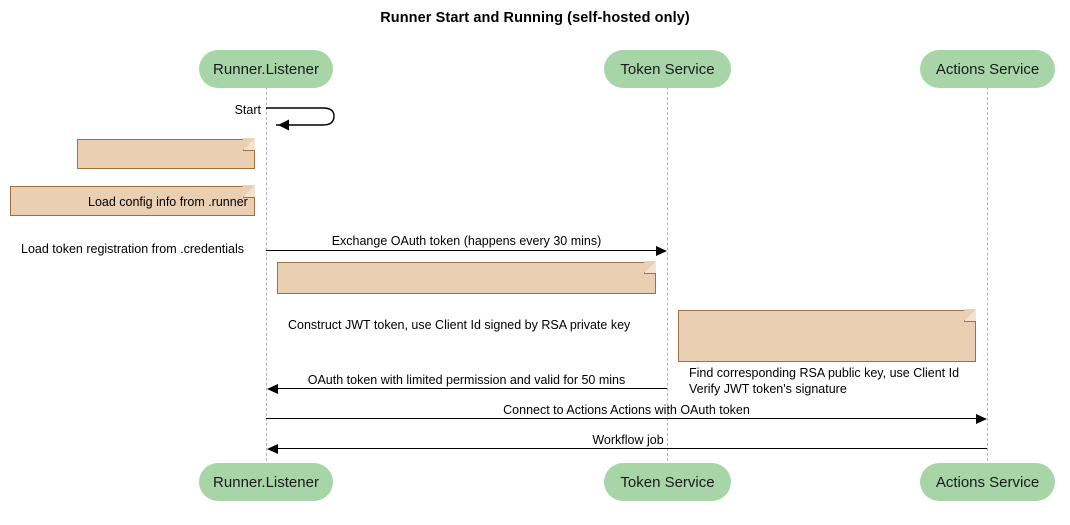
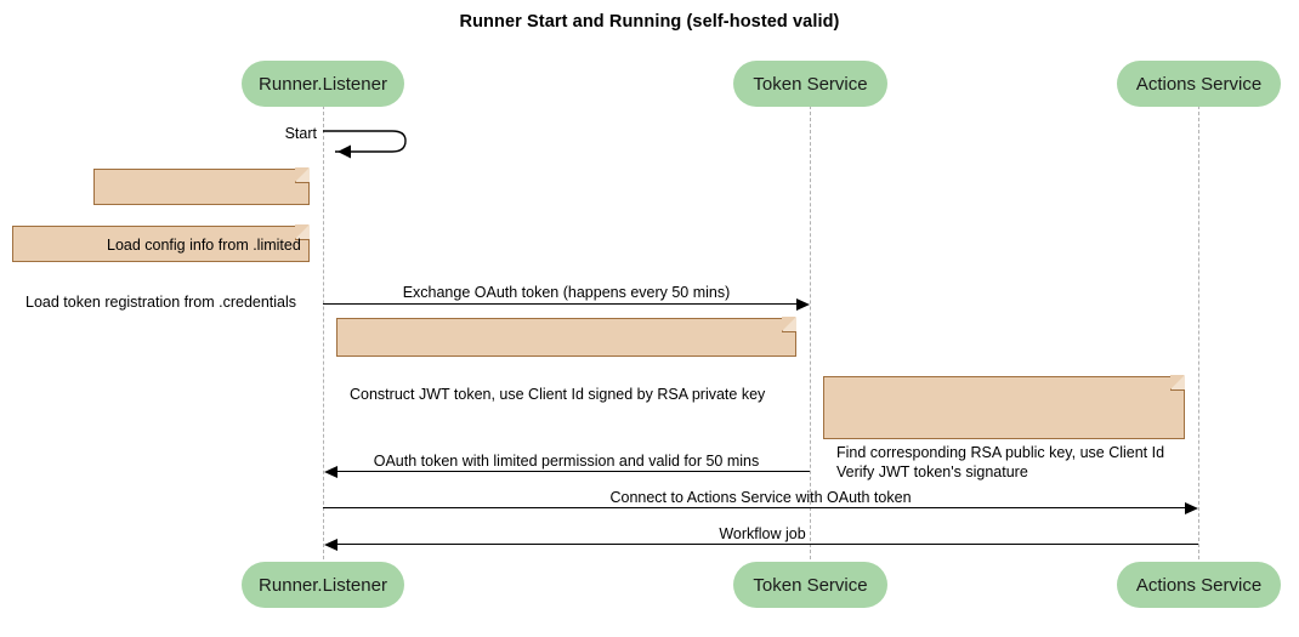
- Runner Start and Running (self-hosted only)
+ Runner Start and Running (self-hosted valid)
  Runner.Listener
  Token Service
  Actions Service
  Start
- Load config info from .runner
+ Load config info from .limited
  Load token registration from .credentials
- Exchange OAuth token (happens every 30 mins)
+ Exchange OAuth token (happens every 50 mins)
  Construct JWT token, use Client Id signed by RSA private key
  Find corresponding RSA public key, use Client Id
  Verify JWT token's signature
  OAuth token with limited permission and valid for 50 mins
- Connect to Actions Actions with OAuth token
+ Connect to Actions Service with OAuth token
  Workflow job
  Runner.Listener
  Token Service
  Actions Service
